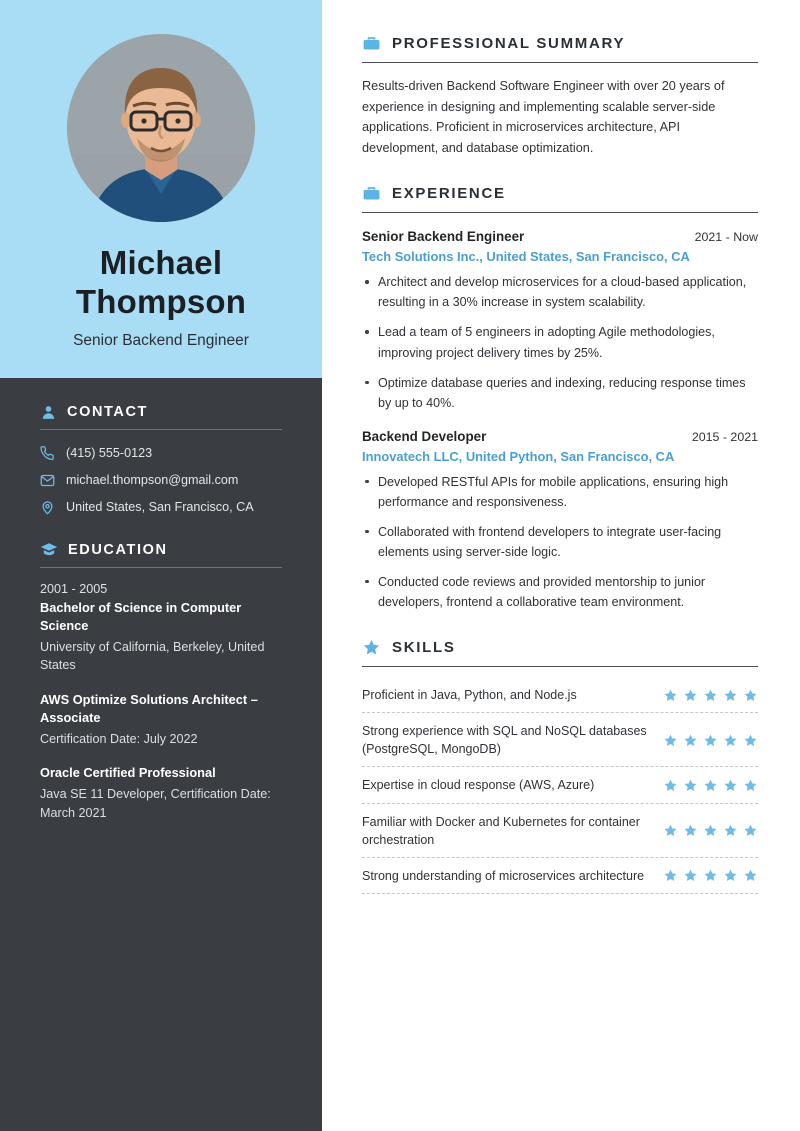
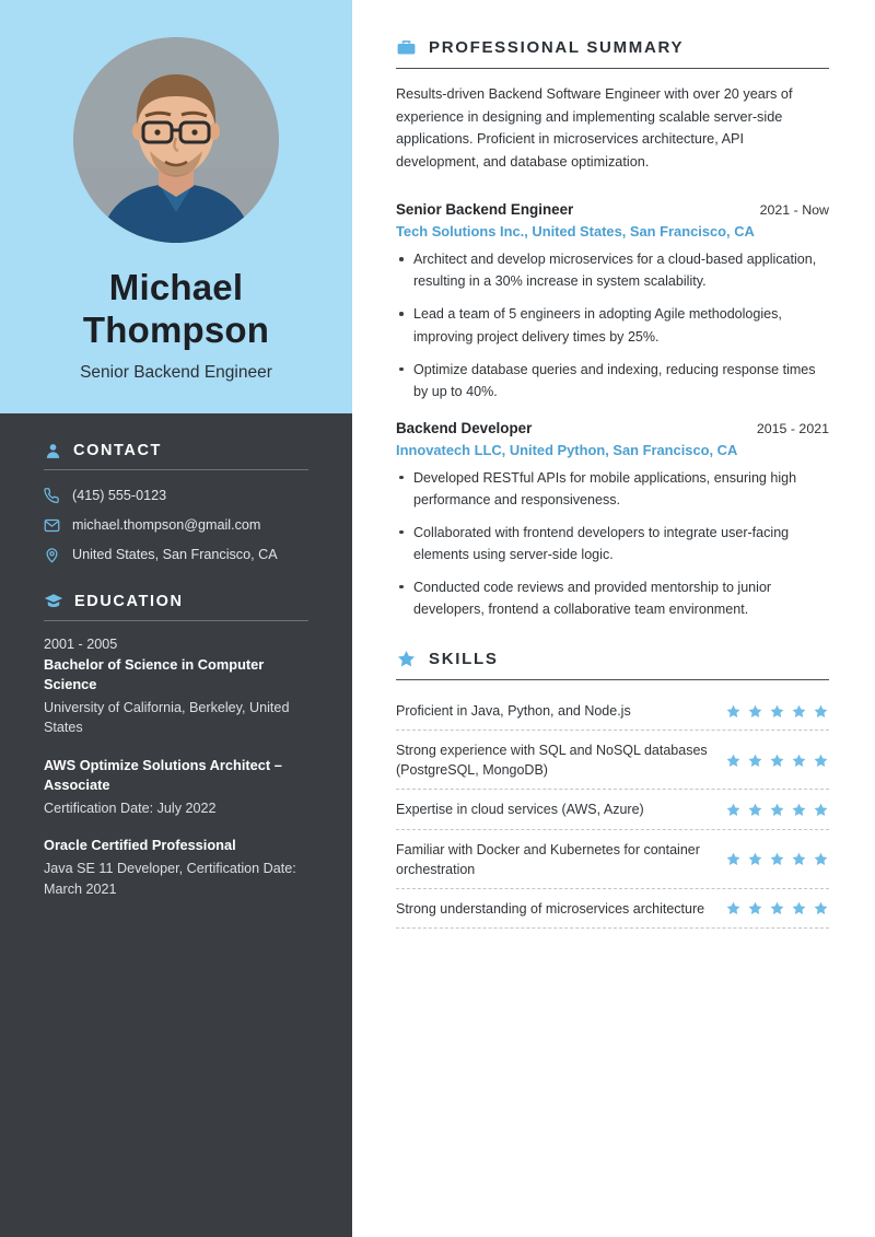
  Michael
  Thompson
  Senior Backend Engineer
  CONTACT
  (415) 555-0123
  michael.thompson@gmail.com
  United States, San Francisco, CA
  EDUCATION
  2001 - 2005
  Bachelor of Science in Computer Science
  University of California, Berkeley, United States
  AWS Optimize Solutions Architect – Associate
  Certification Date: July 2022
  Oracle Certified Professional
  Java SE 11 Developer, Certification Date: March 2021
  PROFESSIONAL SUMMARY
  Results-driven Backend Software Engineer with over 20 years of experience in designing and implementing scalable server-side applications. Proficient in microservices architecture, API development, and database optimization.
- EXPERIENCE
  Senior Backend Engineer
  2021 - Now
  Tech Solutions Inc., United States, San Francisco, CA
  Architect and develop microservices for a cloud-based application, resulting in a 30% increase in system scalability.
  Lead a team of 5 engineers in adopting Agile methodologies, improving project delivery times by 25%.
  Optimize database queries and indexing, reducing response times by up to 40%.
  Backend Developer
  2015 - 2021
  Innovatech LLC, United Python, San Francisco, CA
  Developed RESTful APIs for mobile applications, ensuring high performance and responsiveness.
  Collaborated with frontend developers to integrate user-facing elements using server-side logic.
  Conducted code reviews and provided mentorship to junior developers, frontend a collaborative team environment.
  SKILLS
  Proficient in Java, Python, and Node.js
  Strong experience with SQL and NoSQL databases (PostgreSQL, MongoDB)
- Expertise in cloud response (AWS, Azure)
+ Expertise in cloud services (AWS, Azure)
  Familiar with Docker and Kubernetes for container orchestration
  Strong understanding of microservices architecture
